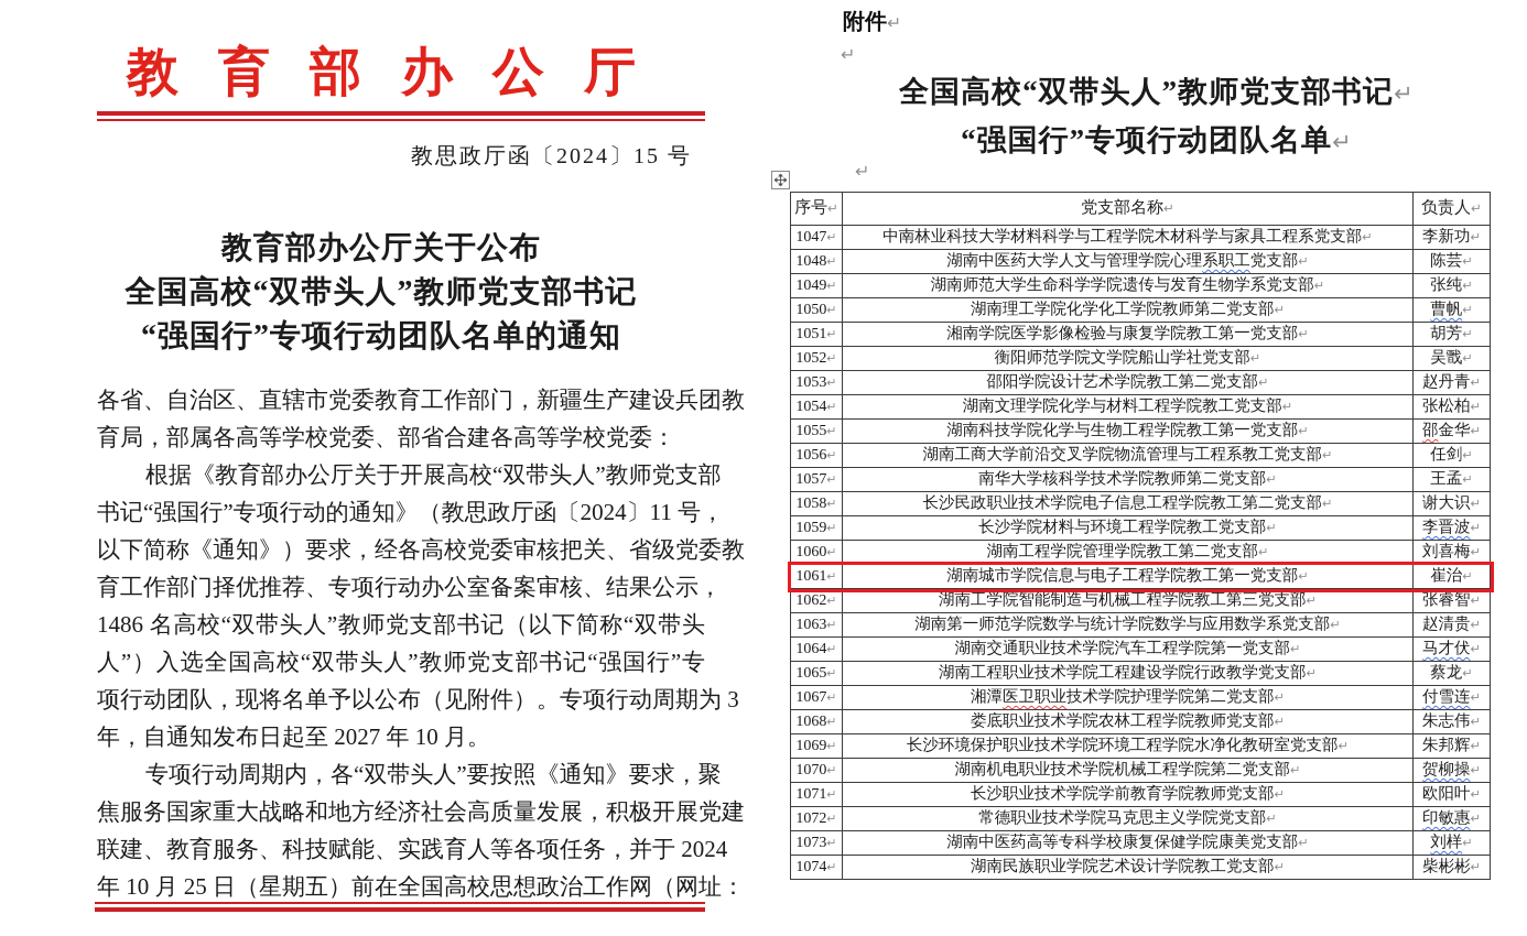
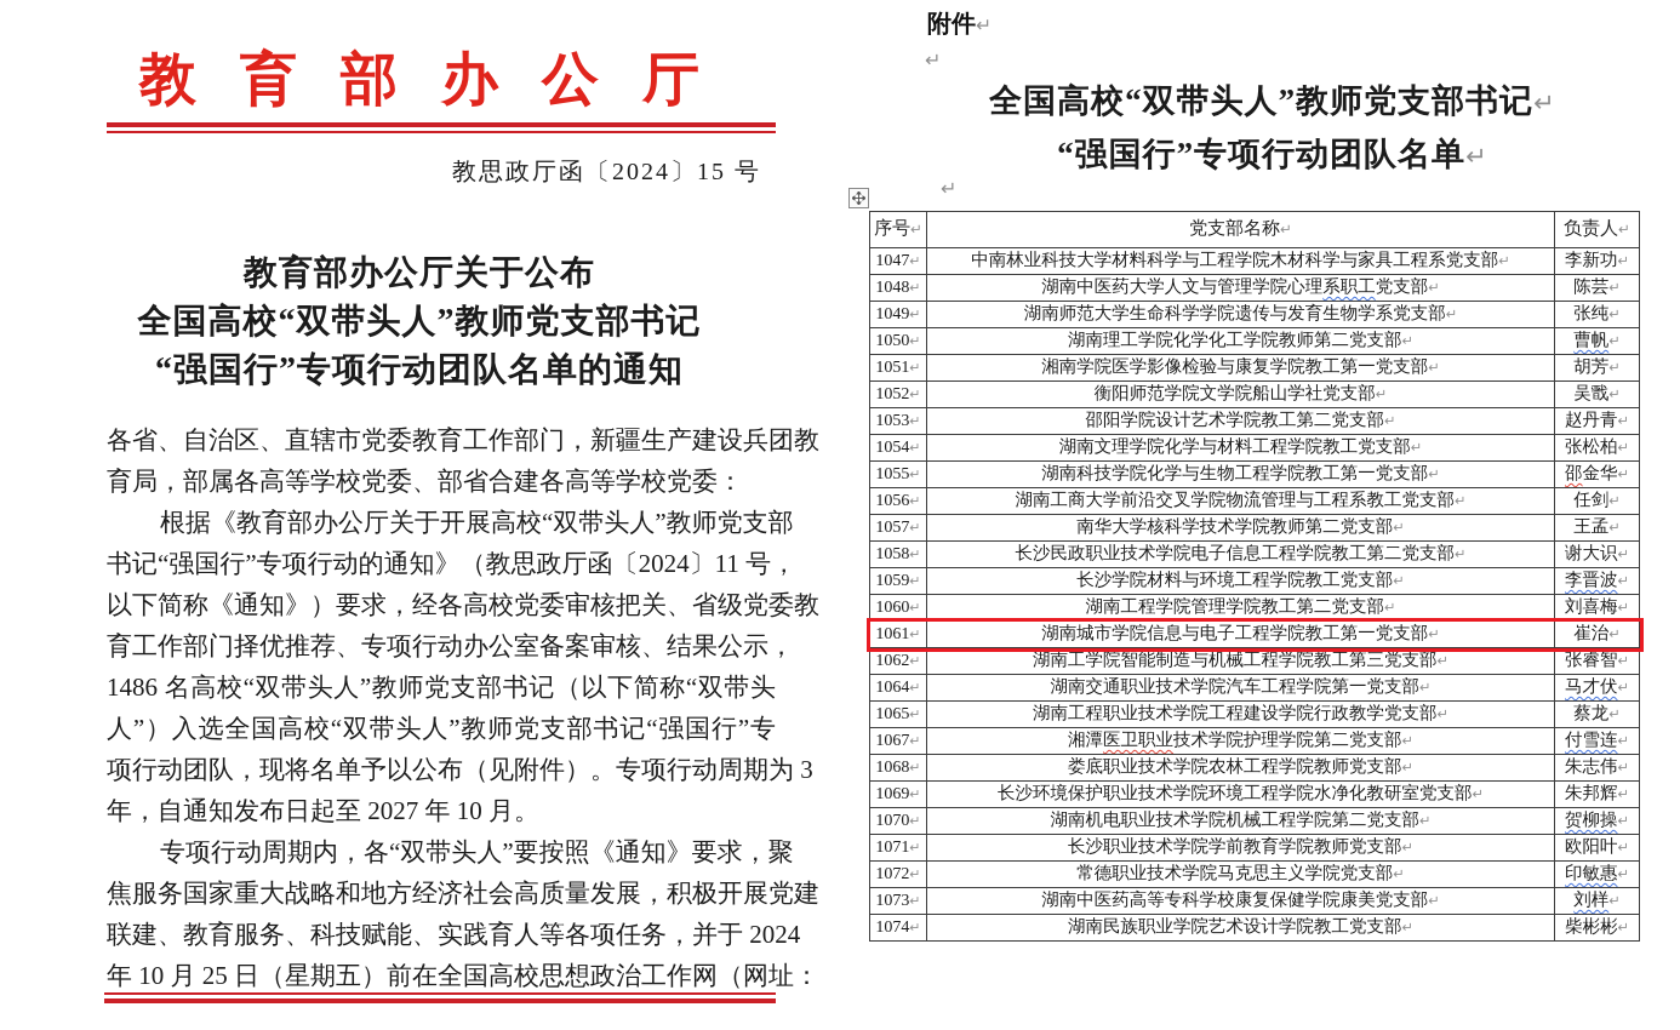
  教育部办公厅
  教思政厅函〔2024〕15 号
  教育部办公厅关于公布
  全国高校“双带头人”教师党支部书记
  “强国行”专项行动团队名单的通知
  各省、自治区、直辖市党委教育工作部门，新疆生产建设兵团教
  育局，部属各高等学校党委、部省合建各高等学校党委：
  根据《教育部办公厅关于开展高校“双带头人”教师党支部
  书记“强国行”专项行动的通知》（教思政厅函〔2024〕11 号，
  以下简称《通知》）要求，经各高校党委审核把关、省级党委教
  育工作部门择优推荐、专项行动办公室备案审核、结果公示，
  1486 名高校“双带头人”教师党支部书记（以下简称“双带头
  人”）入选全国高校“双带头人”教师党支部书记“强国行”专
  项行动团队，现将名单予以公布（见附件）。专项行动周期为 3
  年，自通知发布日起至 2027 年 10 月。
  专项行动周期内，各“双带头人”要按照《通知》要求，聚
  焦服务国家重大战略和地方经济社会高质量发展，积极开展党建
  联建、教育服务、科技赋能、实践育人等各项任务，并于 2024
  年 10 月 25 日（星期五）前在全国高校思想政治工作网（网址：
  附件↵
  ↵
  全国高校“双带头人”教师党支部书记↵
  “强国行”专项行动团队名单↵
  ↵
  序号↵	党支部名称↵	负责人↵
  1047↵	中南林业科技大学材料科学与工程学院木材科学与家具工程系党支部↵	李新功↵
  1048↵	湖南中医药大学人文与管理学院心理系职工党支部↵	陈芸↵
  1049↵	湖南师范大学生命科学学院遗传与发育生物学系党支部↵	张纯↵
  1050↵	湖南理工学院化学化工学院教师第二党支部↵	曹帆↵
  1051↵	湘南学院医学影像检验与康复学院教工第一党支部↵	胡芳↵
  1052↵	衡阳师范学院文学院船山学社党支部↵	吴戬↵
  1053↵	邵阳学院设计艺术学院教工第二党支部↵	赵丹青↵
  1054↵	湖南文理学院化学与材料工程学院教工党支部↵	张松柏↵
  1055↵	湖南科技学院化学与生物工程学院教工第一党支部↵	邵金华↵
  1056↵	湖南工商大学前沿交叉学院物流管理与工程系教工党支部↵	任剑↵
  1057↵	南华大学核科学技术学院教师第二党支部↵	王孟↵
  1058↵	长沙民政职业技术学院电子信息工程学院教工第二党支部↵	谢大识↵
  1059↵	长沙学院材料与环境工程学院教工党支部↵	李晋波↵
  1060↵	湖南工程学院管理学院教工第二党支部↵	刘喜梅↵
  1061↵	湖南城市学院信息与电子工程学院教工第一党支部↵	崔治↵
  1062↵	湖南工学院智能制造与机械工程学院教工第三党支部↵	张睿智↵
- 1063↵	湖南第一师范学院数学与统计学院数学与应用数学系党支部↵	赵清贵↵
  1064↵	湖南交通职业技术学院汽车工程学院第一党支部↵	马才伏↵
  1065↵	湖南工程职业技术学院工程建设学院行政教学党支部↵	蔡龙↵
  1067↵	湘潭医卫职业技术学院护理学院第二党支部↵	付雪连↵
  1068↵	娄底职业技术学院农林工程学院教师党支部↵	朱志伟↵
  1069↵	长沙环境保护职业技术学院环境工程学院水净化教研室党支部↵	朱邦辉↵
  1070↵	湖南机电职业技术学院机械工程学院第二党支部↵	贺柳操↵
  1071↵	长沙职业技术学院学前教育学院教师党支部↵	欧阳叶↵
  1072↵	常德职业技术学院马克思主义学院党支部↵	印敏惠↵
  1073↵	湖南中医药高等专科学校康复保健学院康美党支部↵	刘样↵
  1074↵	湖南民族职业学院艺术设计学院教工党支部↵	柴彬彬↵
